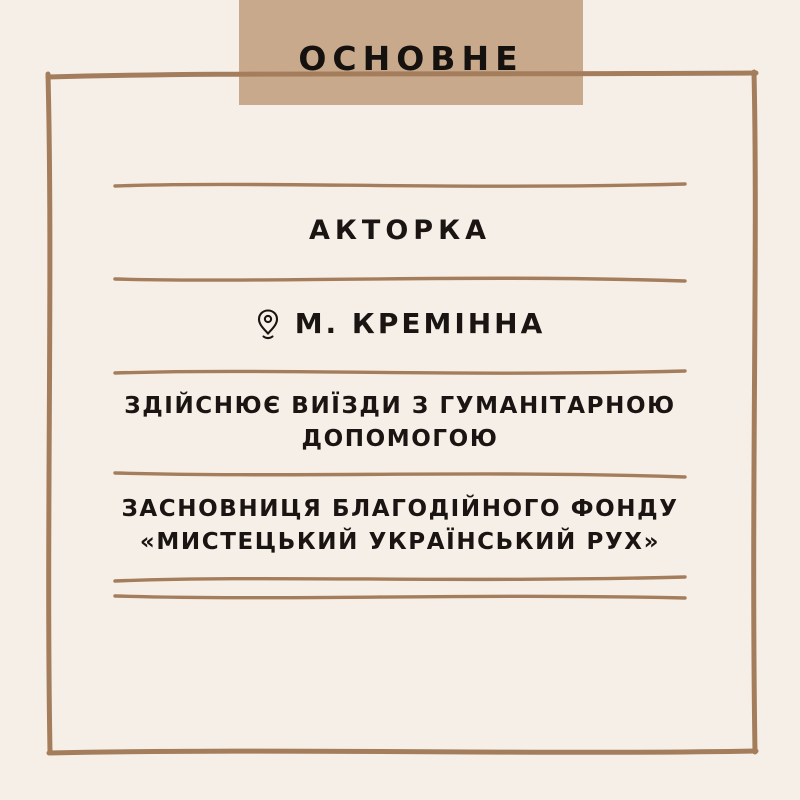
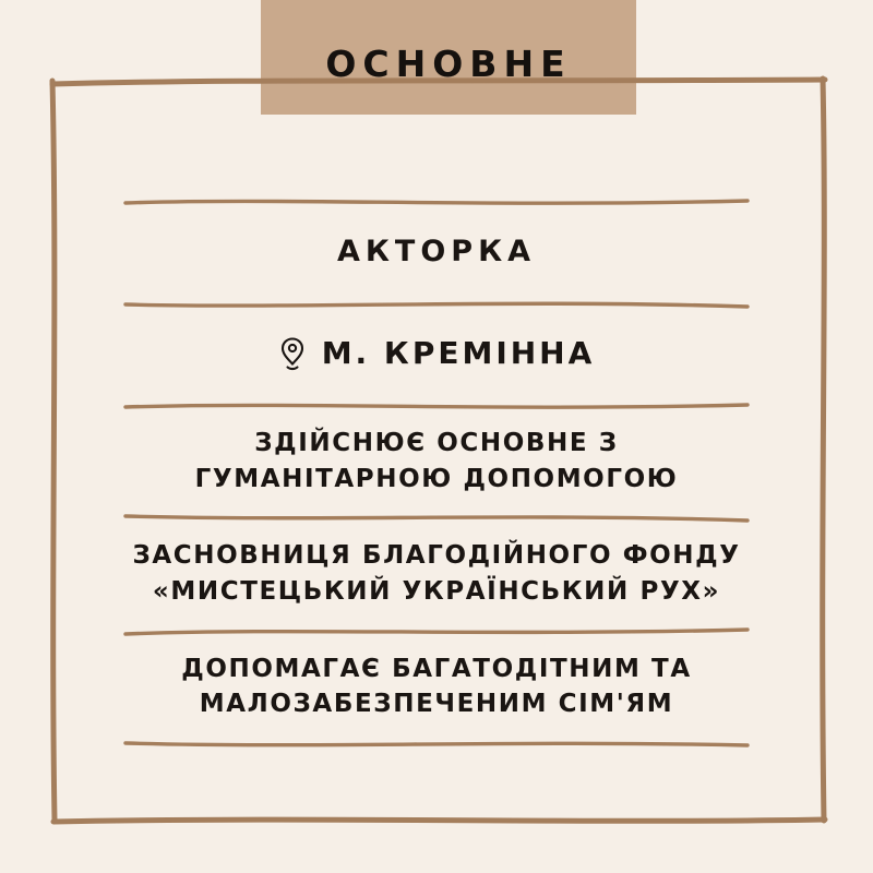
  ОСНОВНЕ
  АКТОРКА
  М. КРЕМІННА
- ЗДІЙСНЮЄ ВИЇЗДИ З ГУМАНІТАРНОЮ ДОПОМОГОЮ
+ ЗДІЙСНЮЄ ОСНОВНЕ З ГУМАНІТАРНОЮ ДОПОМОГОЮ
  ЗАСНОВНИЦЯ БЛАГОДІЙНОГО ФОНДУ
  «МИСТЕЦЬКИЙ УКРАЇНСЬКИЙ РУХ»
+ ДОПОМАГАЄ БАГАТОДІТНИМ ТА
+ МАЛОЗАБЕЗПЕЧЕНИМ СІМ'ЯМ
